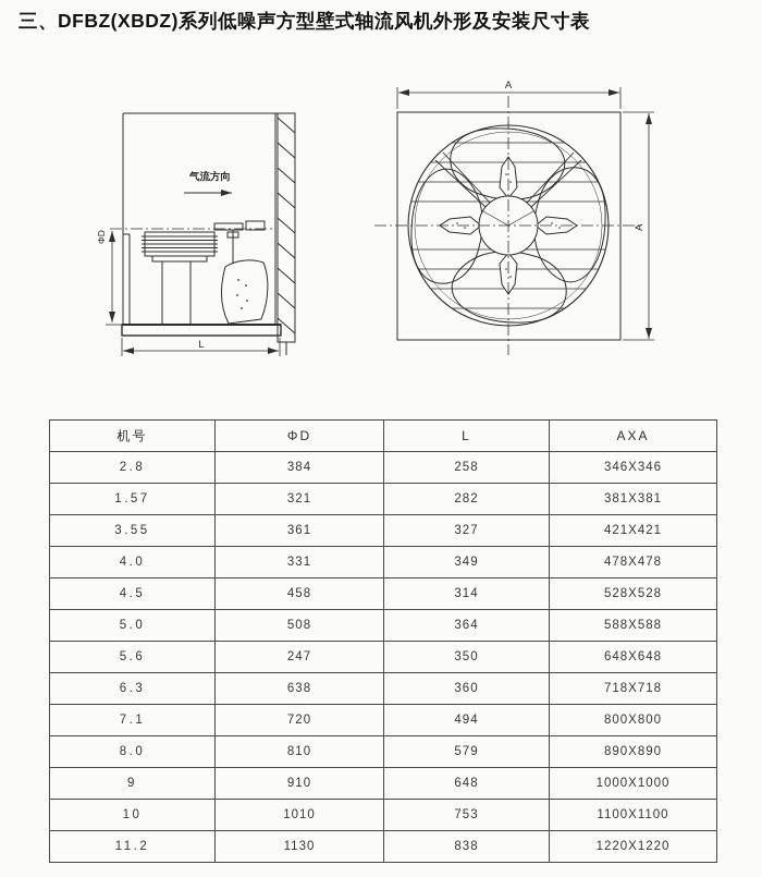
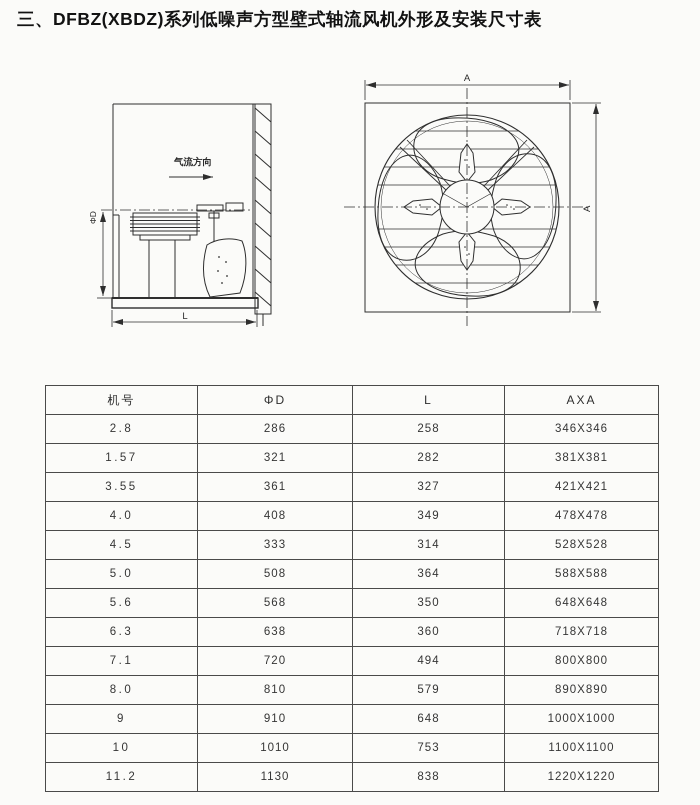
  三、DFBZ(XBDZ)系列低噪声方型壁式轴流风机外形及安装尺寸表
  气流方向
  L
  A
  机号	ΦD	L	AXA
- 2.8	384	258	346X346
+ 2.8	286	258	346X346
  1.57	321	282	381X381
  3.55	361	327	421X421
- 4.0	331	349	478X478
+ 4.0	408	349	478X478
- 4.5	458	314	528X528
+ 4.5	333	314	528X528
  5.0	508	364	588X588
- 5.6	247	350	648X648
+ 5.6	568	350	648X648
  6.3	638	360	718X718
  7.1	720	494	800X800
  8.0	810	579	890X890
  9	910	648	1000X1000
  10	1010	753	1100X1100
  11.2	1130	838	1220X1220
